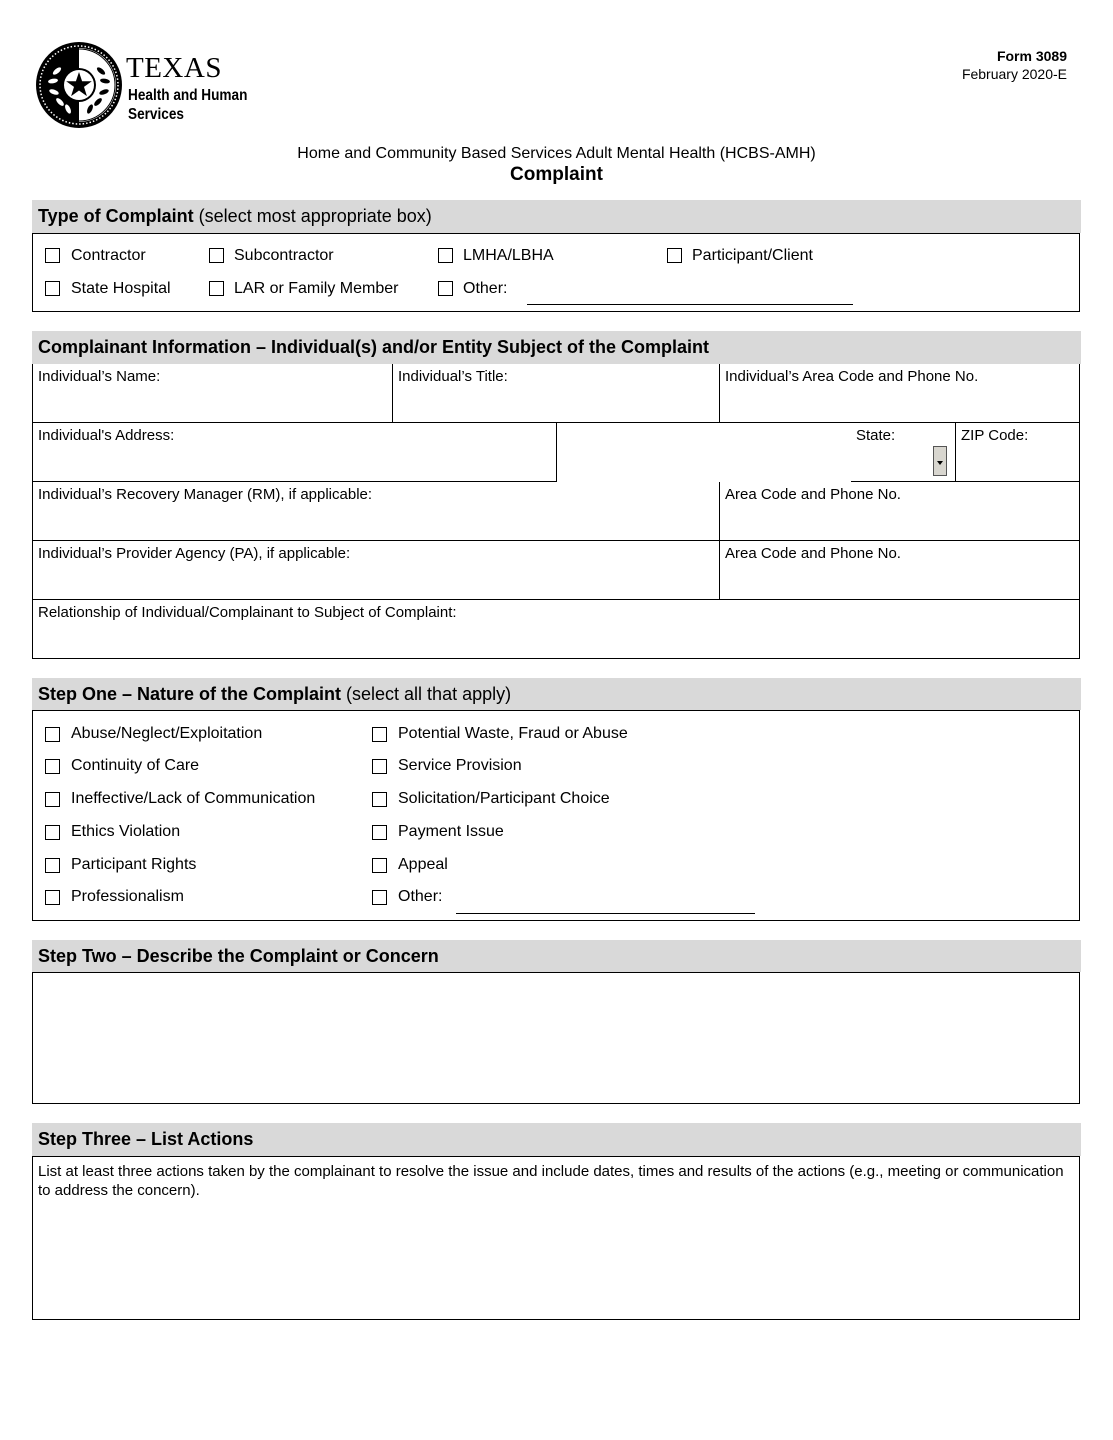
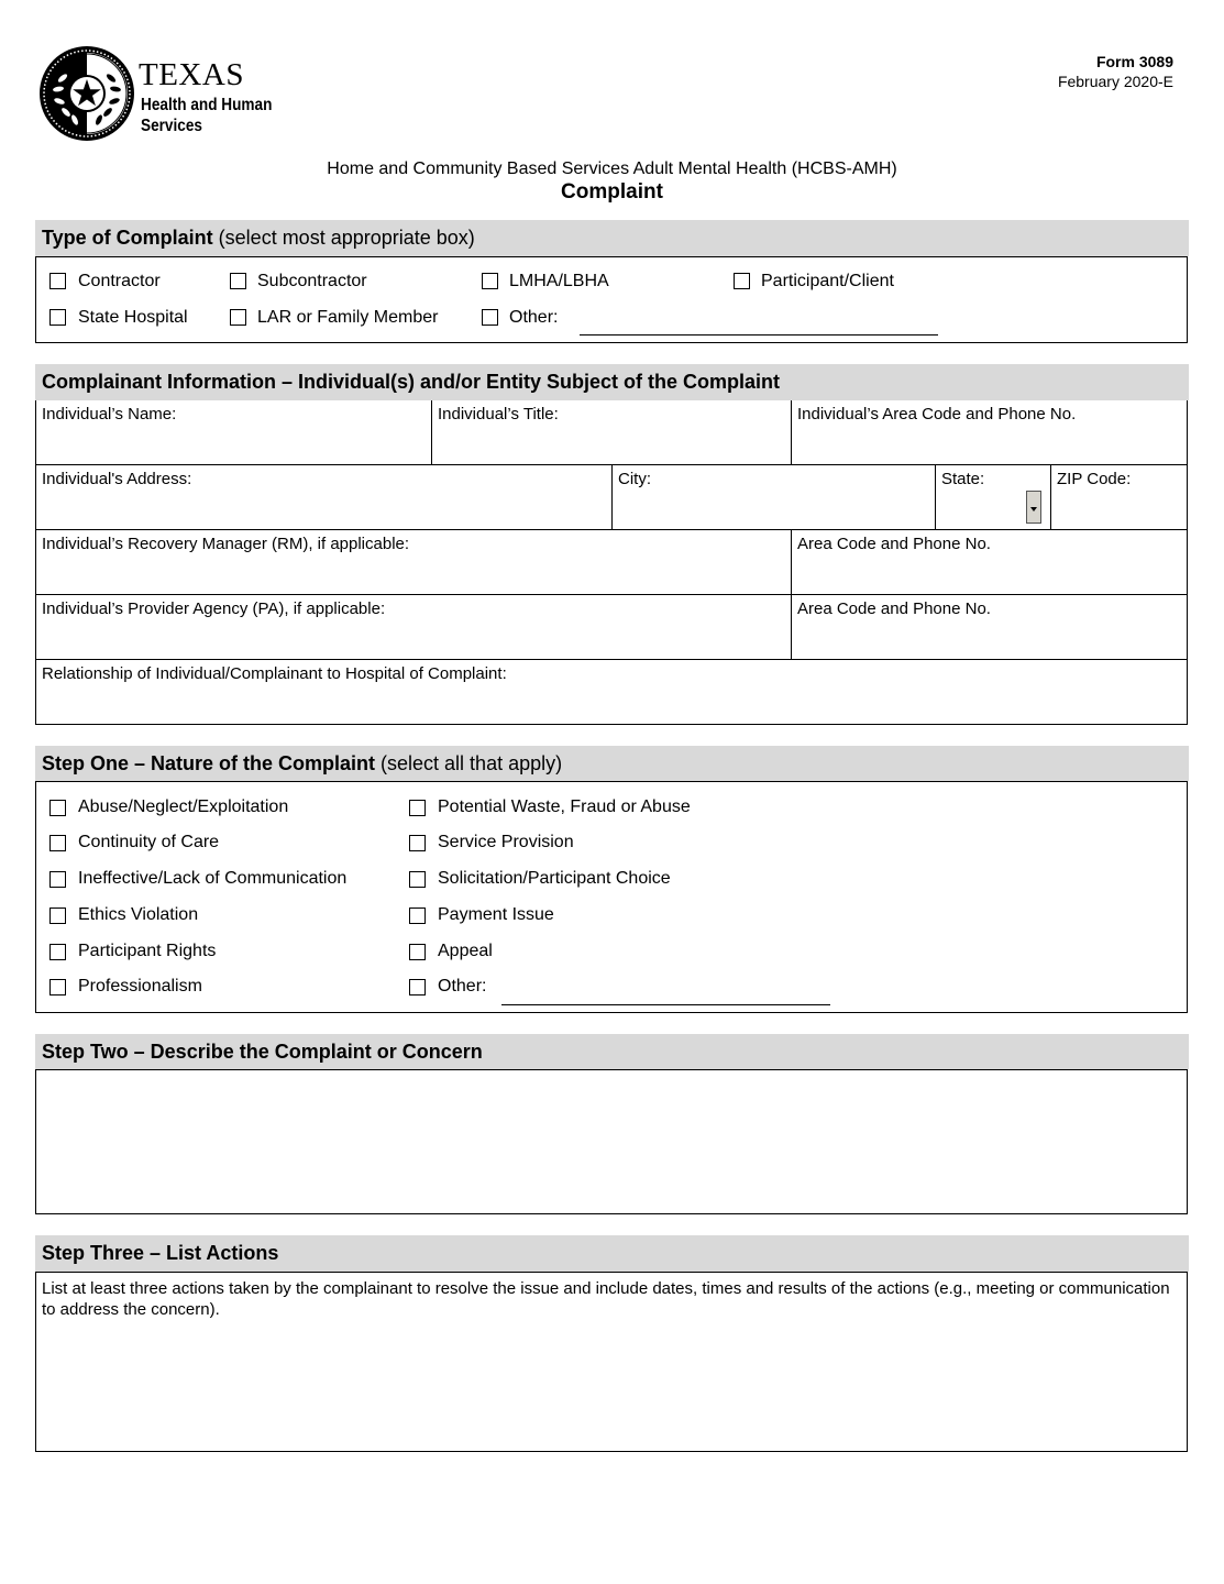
  TEXAS
  Health and Human
  Services
  Form 3089
  February 2020-E
  Home and Community Based Services Adult Mental Health (HCBS-AMH)
  Complaint
  Type of Complaint (select most appropriate box)
  Contractor
  Subcontractor
  LMHA/LBHA
  Participant/Client
  State Hospital
  LAR or Family Member
  Other:
  Complainant Information – Individual(s) and/or Entity Subject of the Complaint
  Individual’s Name:
  Individual’s Title:
  Individual’s Area Code and Phone No.
  Individual's Address:
+ City:
  State:
  ZIP Code:
  Individual’s Recovery Manager (RM), if applicable:
  Area Code and Phone No.
  Individual’s Provider Agency (PA), if applicable:
  Area Code and Phone No.
- Relationship of Individual/Complainant to Subject of Complaint:
+ Relationship of Individual/Complainant to Hospital of Complaint:
  Step One – Nature of the Complaint (select all that apply)
  Abuse/Neglect/Exploitation
  Continuity of Care
  Ineffective/Lack of Communication
  Ethics Violation
  Participant Rights
  Professionalism
  Potential Waste, Fraud or Abuse
  Service Provision
  Solicitation/Participant Choice
  Payment Issue
  Appeal
  Other:
  Step Two – Describe the Complaint or Concern
  Step Three – List Actions
  List at least three actions taken by the complainant to resolve the issue and include dates, times and results of the actions (e.g., meeting or communication to address the concern).
